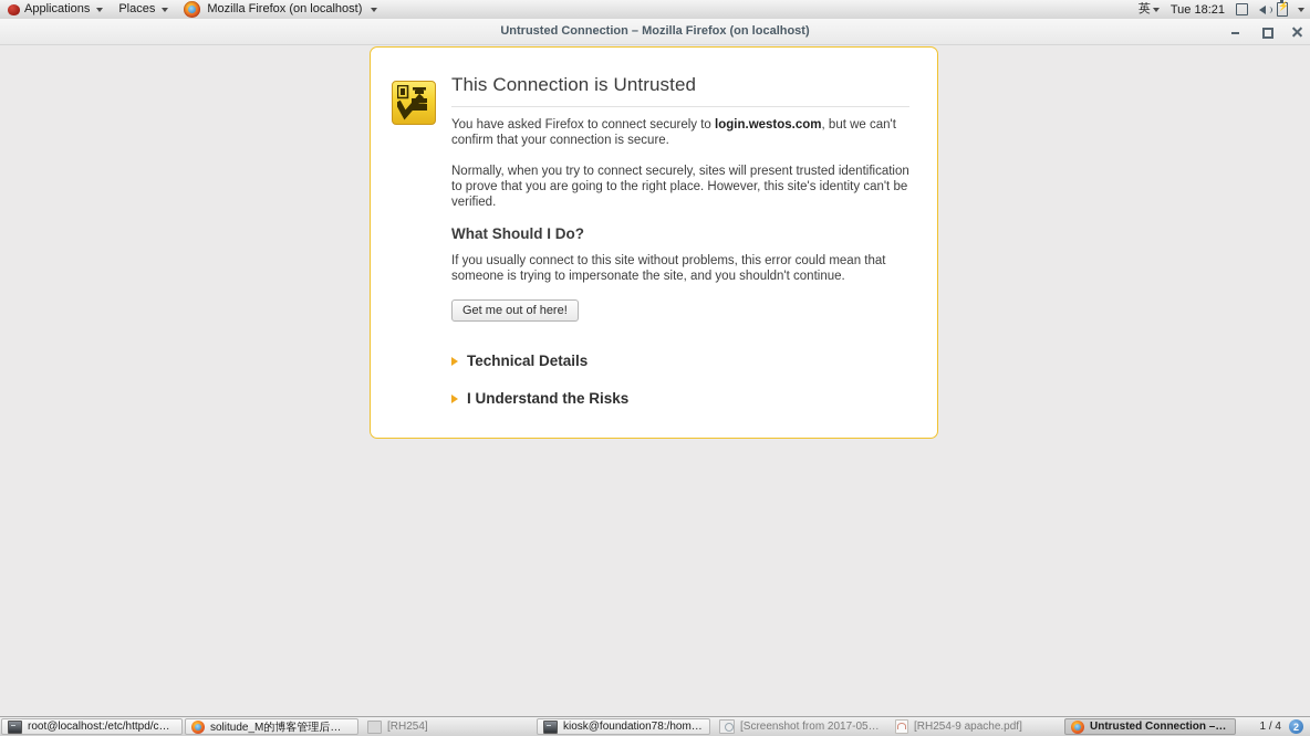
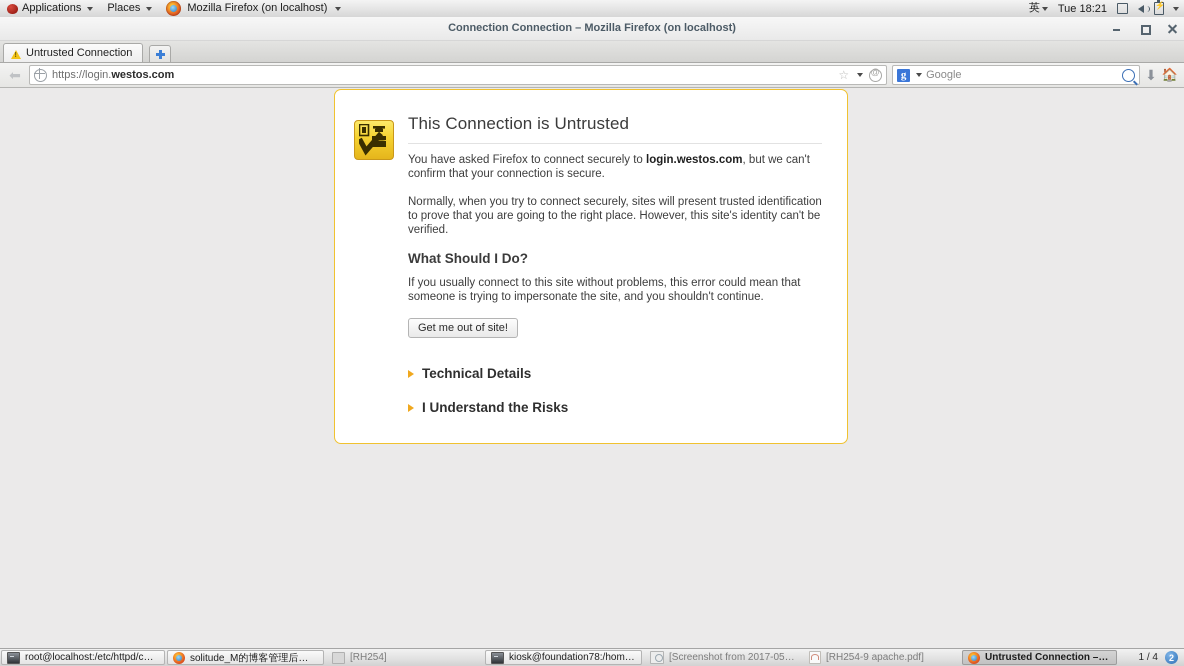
  Applications
  Places
  Mozilla Firefox (on localhost)
  英
  Tue 18:21
- Untrusted Connection – Mozilla Firefox (on localhost)
+ Connection Connection – Mozilla Firefox (on localhost)
+ Untrusted Connection
+ ⬅
+ https://login.westos.com
+ ☆
+ g
+ Google
+ ⬇
+ 🏠
  This Connection is Untrusted
  You have asked Firefox to connect securely to login.westos.com, but we can't confirm that your connection is secure.
  Normally, when you try to connect securely, sites will present trusted identification to prove that you are going to the right place. However, this site's identity can't be verified.
  What Should I Do?
  If you usually connect to this site without problems, this error could mean that someone is trying to impersonate the site, and you shouldn't continue.
- Get me out of here!
+ Get me out of site!
  Technical Details
  I Understand the Risks
  root@localhost:/etc/httpd/conf.
  solitude_M的博客管理后台-5
  [RH254]
  kiosk@foundation78:/home/k
  [Screenshot from 2017-05-1
  [RH254-9 apache.pdf]
  1 / 4
  2
